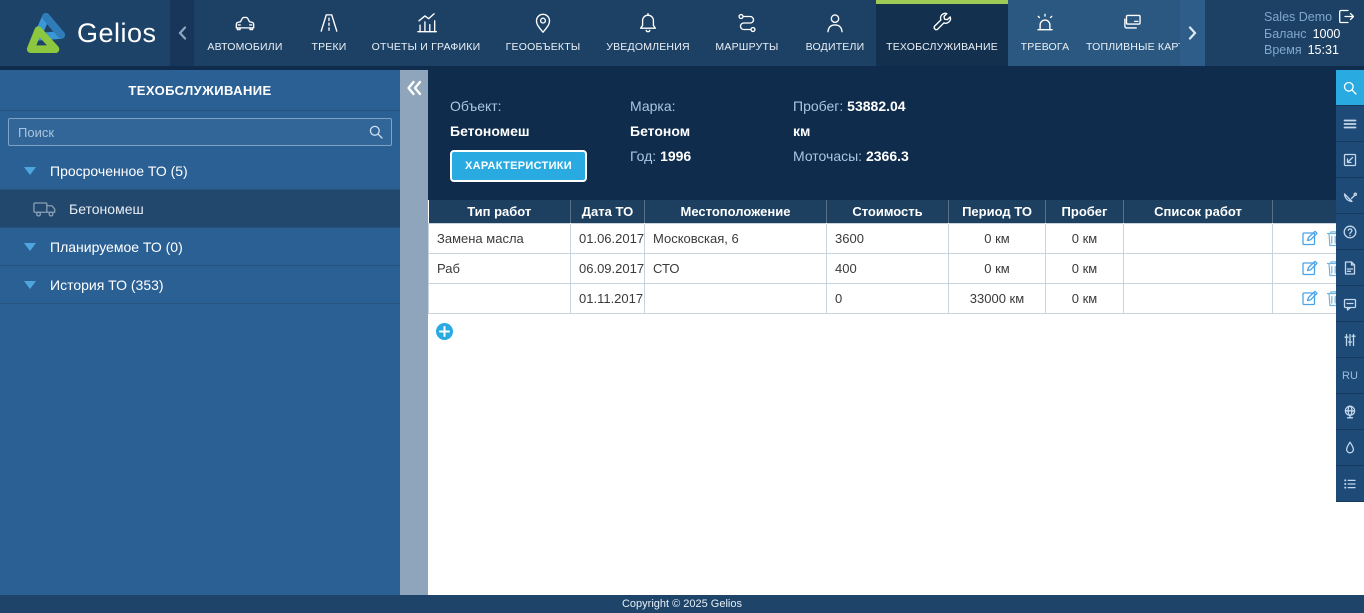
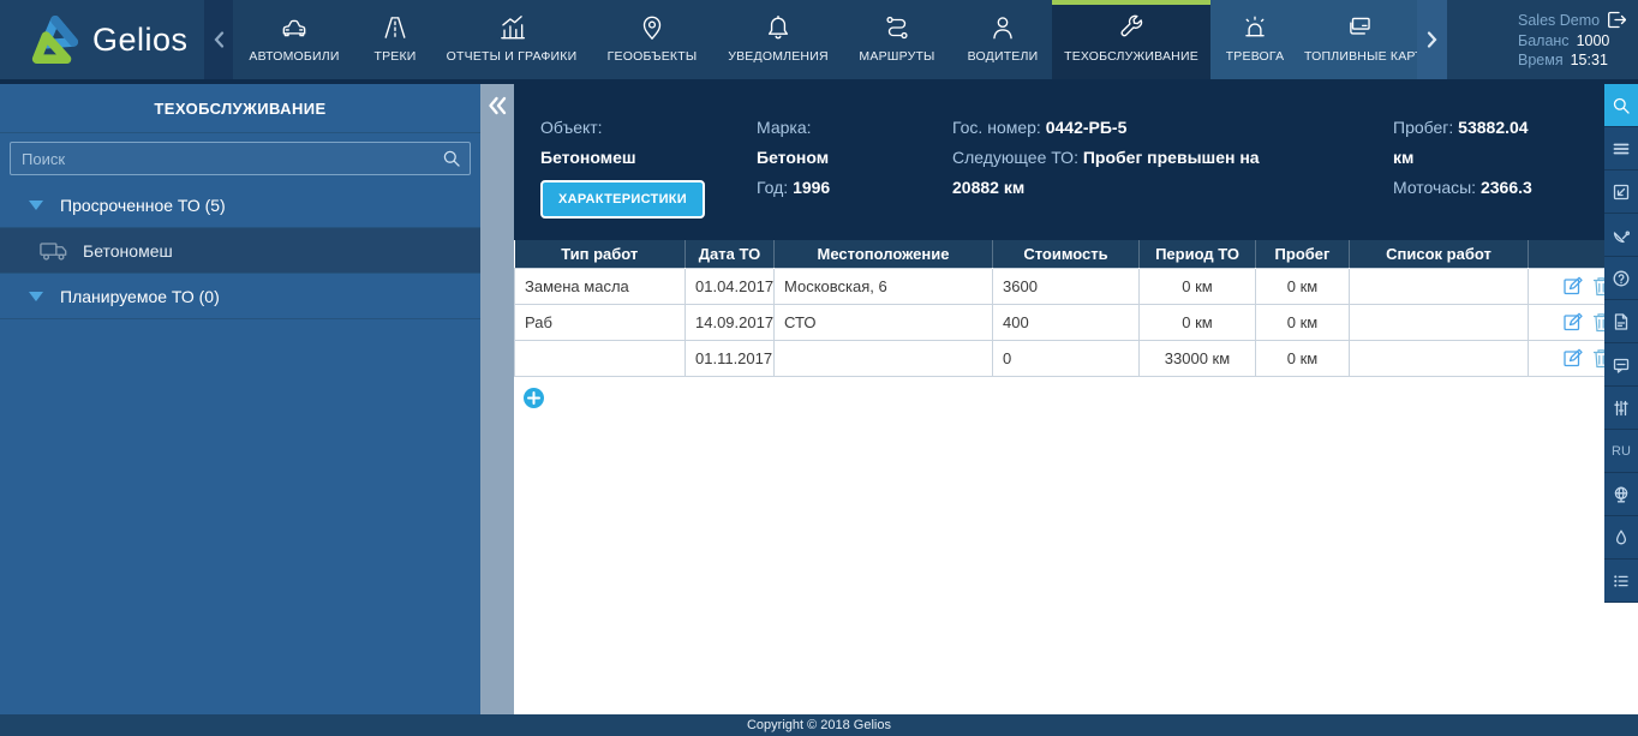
  Gelios
  АВТОМОБИЛИ
  ТРЕКИ
  ОТЧЕТЫ И ГРАФИКИ
  ГЕООБЪЕКТЫ
  УВЕДОМЛЕНИЯ
  МАРШРУТЫ
  ВОДИТЕЛИ
  ТЕХОБСЛУЖИВАНИЕ
  ТРЕВОГА
  ТОПЛИВНЫЕ КАР
  Sales Demo
  Баланс
  1000
  Время
  15:31
  ТЕХОБСЛУЖИВАНИЕ
  Поиск
  Просроченное ТО (5)
  Бетономеш
  Планируемое ТО (0)
- История ТО (353)
  Объект:
  Бетономеш
  ХАРАКТЕРИСТИКИ
  Марка:
  Бетоном
  Год: 1996
+ Гос. номер: 0442-РБ-5
+ Следующее ТО: Пробег превышен на 20882 км
  Пробег: 53882.04 км
  Моточасы: 2366.3
  Тип работ	Дата ТО	Местоположение	Стоимость	Период ТО	Пробег	Список работ
- Замена масла	01.06.2017	Московская, 6	3600	0 км	0 км
+ Замена масла	01.04.2017	Московская, 6	3600	0 км	0 км
- Раб	06.09.2017	СТО	400	0 км	0 км
+ Раб	14.09.2017	СТО	400	0 км	0 км
  	01.11.2017		0	33000 км	0 км
  RU
- Copyright © 2025 Gelios
+ Copyright © 2018 Gelios
